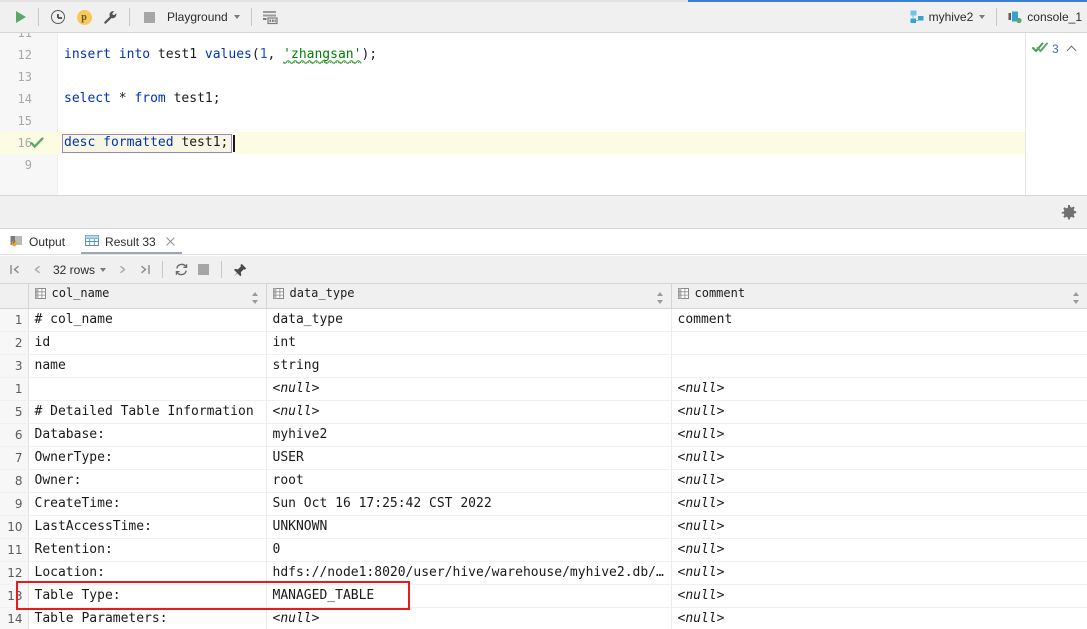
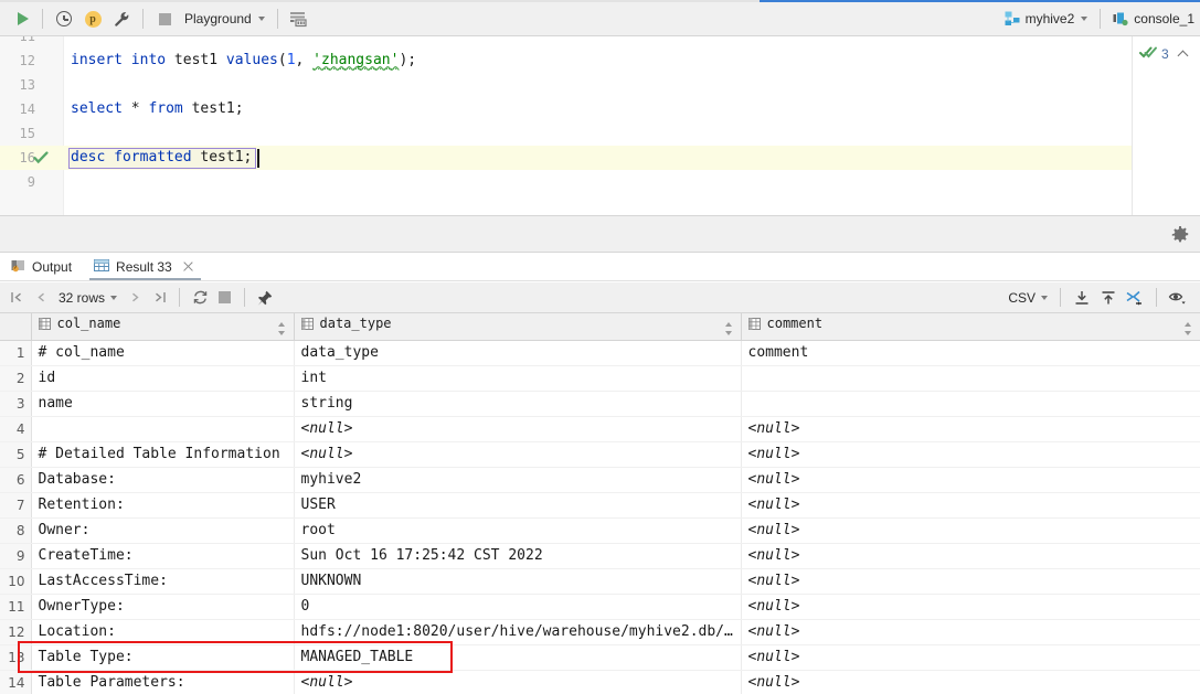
  p
  Playground
  myhive2
  console_1
  11
  12
  insert into test1 values(1, 'zhangsan');
  13
  14
  select * from test1;
  15
  16
  desc formatted test1;
  9
  3
  Output
  Result 33
  32 rows
+ CSV
  	col_name	data_type	comment
  1	# col_name	data_type	comment
  2	id	int
  3	name	string
- 1		<null>	<null>
+ 4		<null>	<null>
  5	# Detailed Table Information	<null>	<null>
  6	Database:	myhive2	<null>
- 7	OwnerType:	USER	<null>
+ 7	Retention:	USER	<null>
  8	Owner:	root	<null>
  9	CreateTime:	Sun Oct 16 17:25:42 CST 2022	<null>
  10	LastAccessTime:	UNKNOWN	<null>
- 11	Retention:	0	<null>
+ 11	OwnerType:	0	<null>
  12	Location:	hdfs://node1:8020/user/hive/warehouse/myhive2.db/…	<null>
  13	Table Type:	MANAGED_TABLE	<null>
  14	Table Parameters:	<null>	<null>
